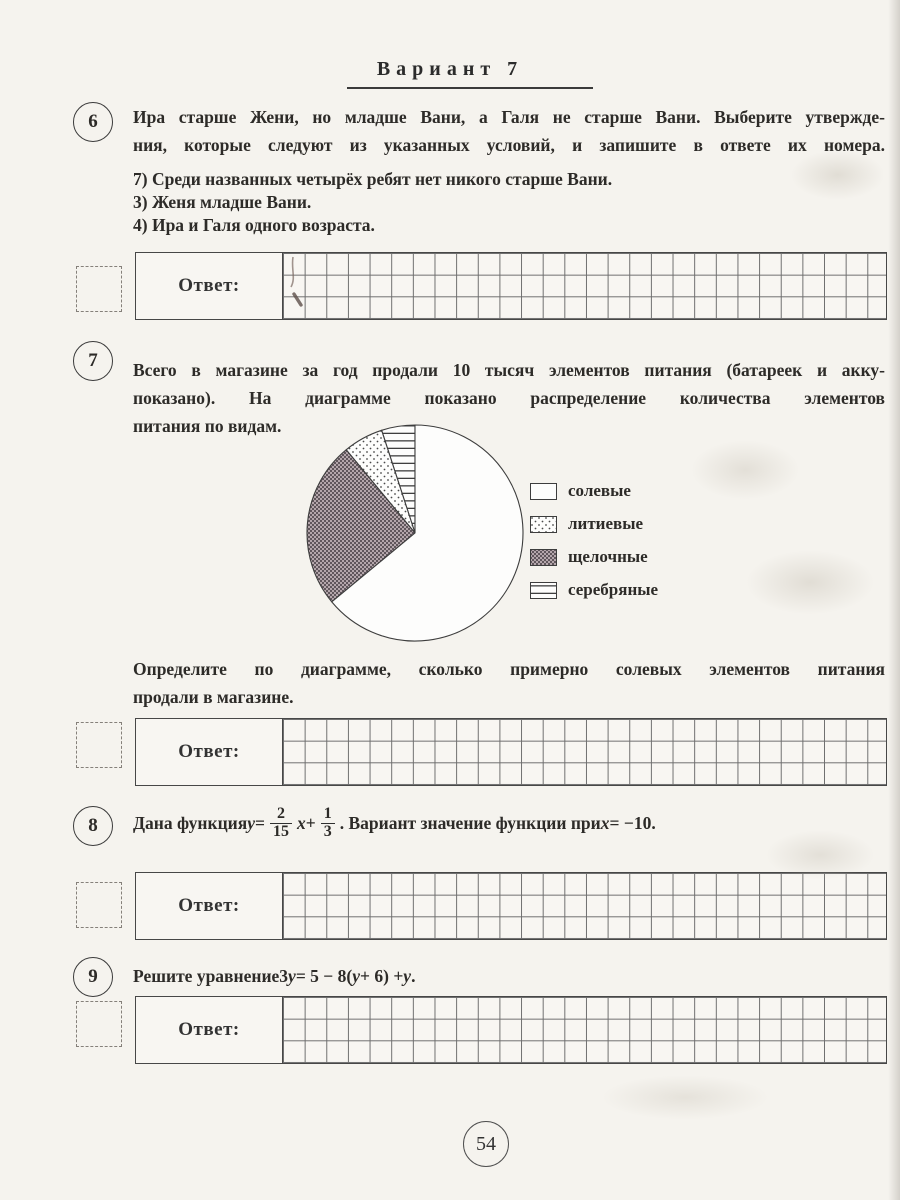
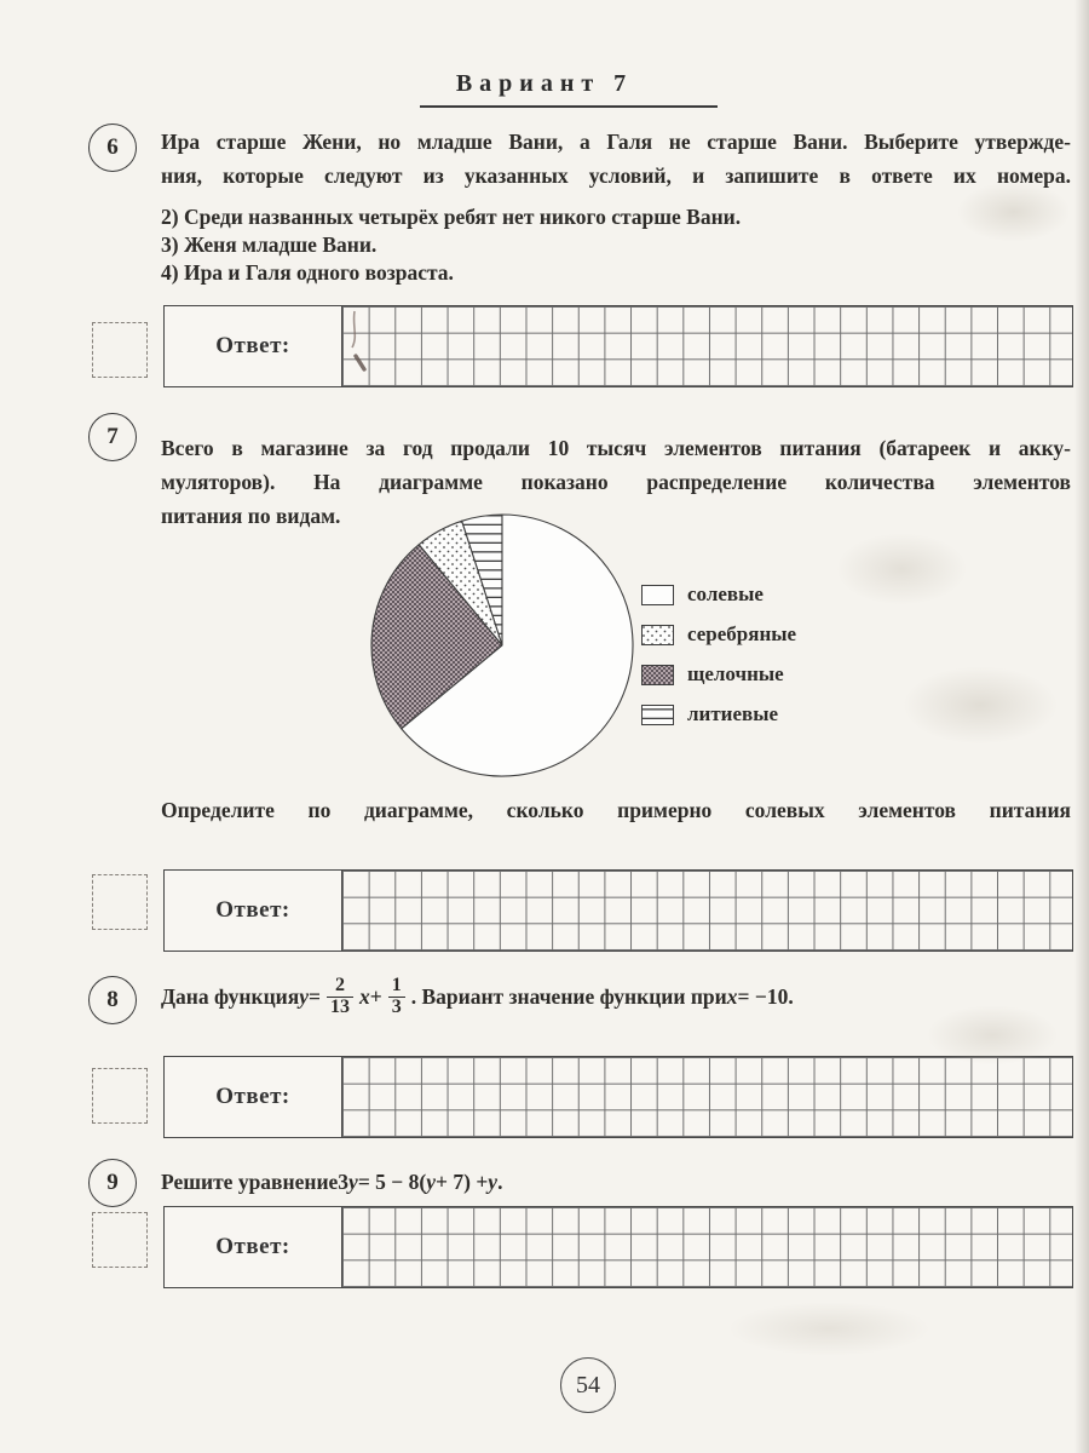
  Вариант 7
  6
  Ира старше Жени, но младше Вани, а Галя не старше Вани. Выберите утвержде-
  ния, которые следуют из указанных условий, и запишите в ответе их номера.
- 7) Среди названных четырёх ребят нет никого старше Вани.
+ 2) Среди названных четырёх ребят нет никого старше Вани.
  3) Женя младше Вани.
  4) Ира и Галя одного возраста.
  Ответ:
  7
  Всего в магазине за год продали 10 тысяч элементов питания (батареек и акку-
- показано). На диаграмме показано распределение количества элементов
+ муляторов). На диаграмме показано распределение количества элементов
  питания по видам.
  солевые
- литиевые
+ серебряные
  щелочные
- серебряные
+ литиевые
  Определите по диаграмме, сколько примерно солевых элементов питания
- продали в магазине.
  Ответ:
  8
  Дана функция
  y
  =
  2
- 15
+ 13
  x
  +
  1
  3
  . Вариант значение функции при
  x
  = −10.
  Ответ:
  9
  Решите уравнение
  3
  y
  = 5 − 8(
  y
- + 6) +
+ + 7) +
  y
  .
  Ответ:
  54
